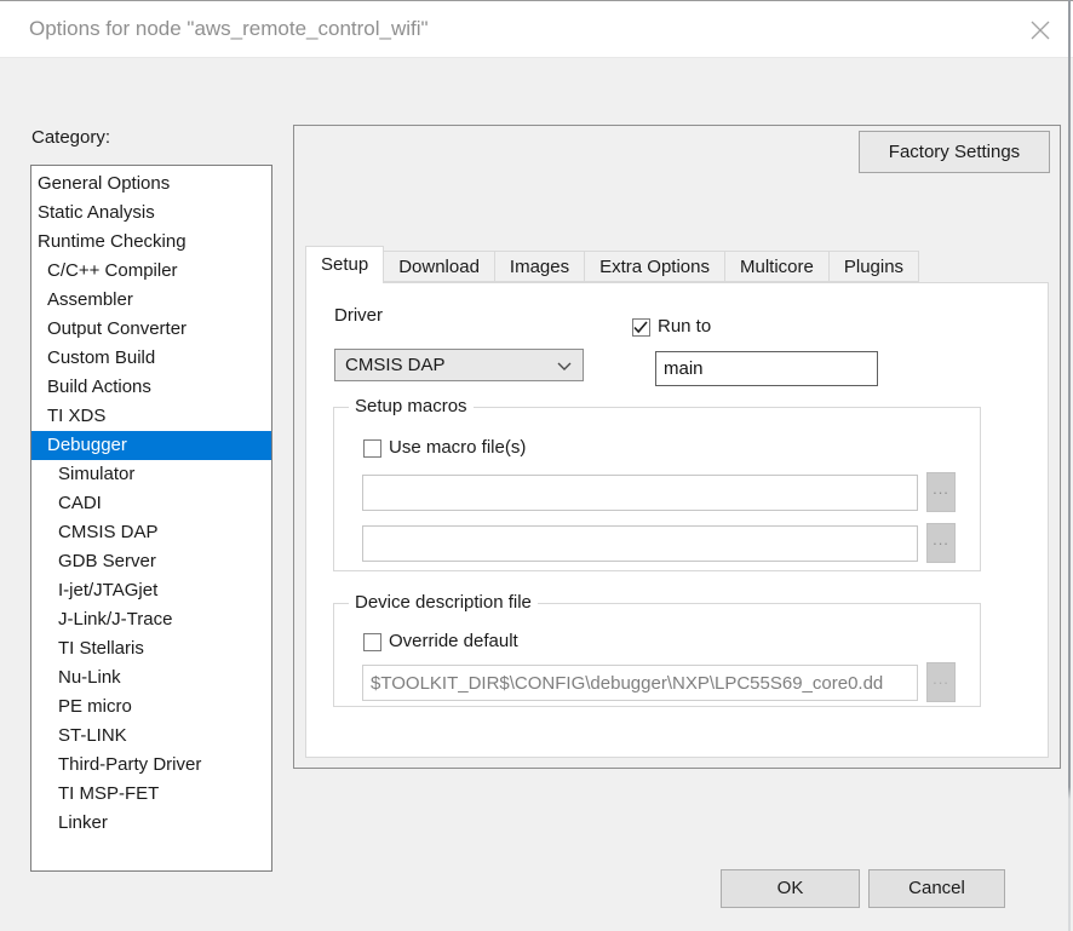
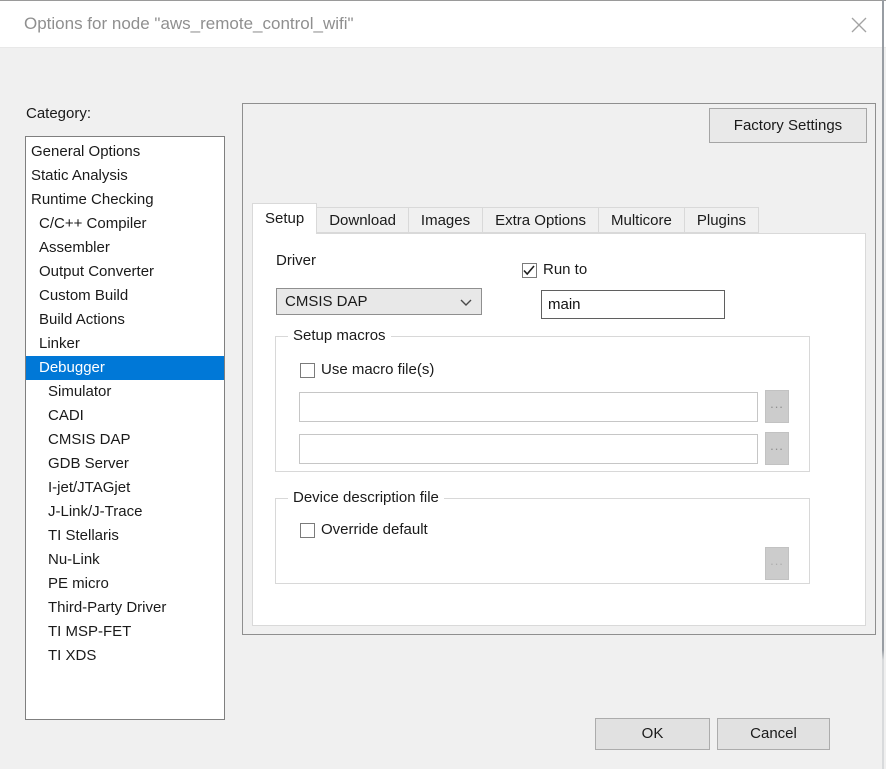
  Options for node "aws_remote_control_wifi"
  Category:
  General Options
  Static Analysis
  Runtime Checking
  C/C++ Compiler
  Assembler
  Output Converter
  Custom Build
  Build Actions
- TI XDS
+ Linker
  Debugger
  Simulator
  CADI
  CMSIS DAP
  GDB Server
  I-jet/JTAGjet
  J-Link/J-Trace
  TI Stellaris
  Nu-Link
  PE micro
- ST-LINK
  Third-Party Driver
  TI MSP-FET
- Linker
+ TI XDS
  Factory Settings
  Setup
  Download
  Images
  Extra Options
  Multicore
  Plugins
  Driver
  CMSIS DAP
  Run to
  main
  Setup macros
  Use macro file(s)
  ...
  ...
  Device description file
  Override default
- $TOOLKIT_DIR$\CONFIG\debugger\NXP\LPC55S69_core0.dd
  ...
  OK
  Cancel
